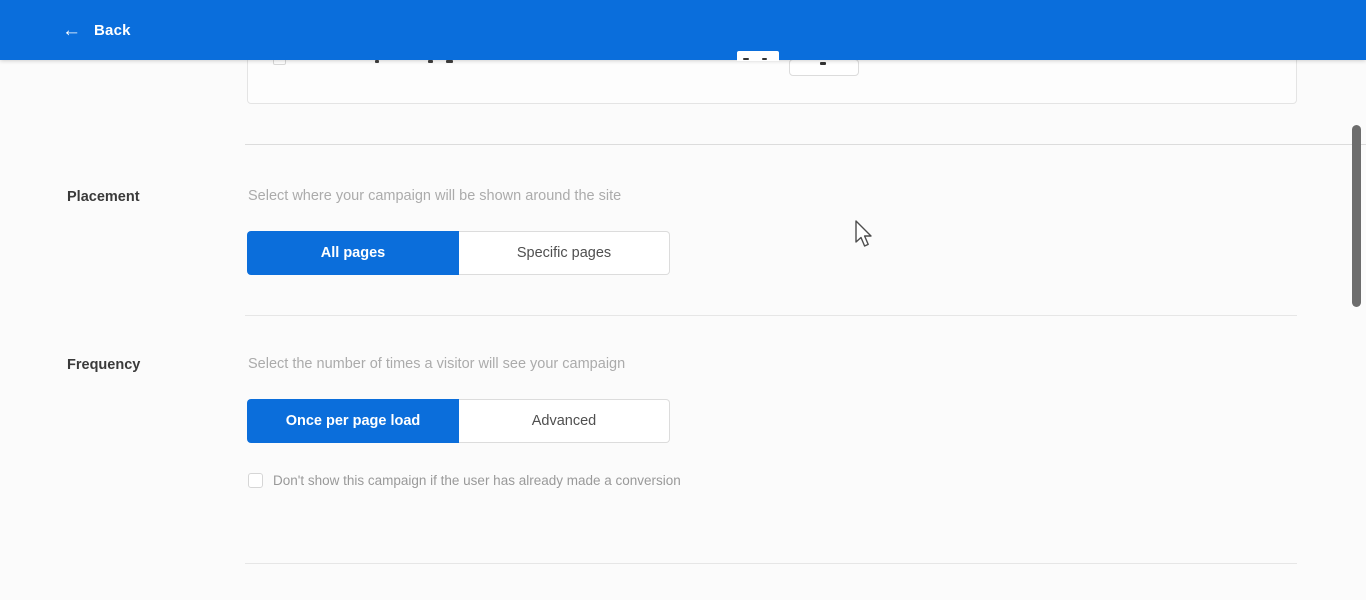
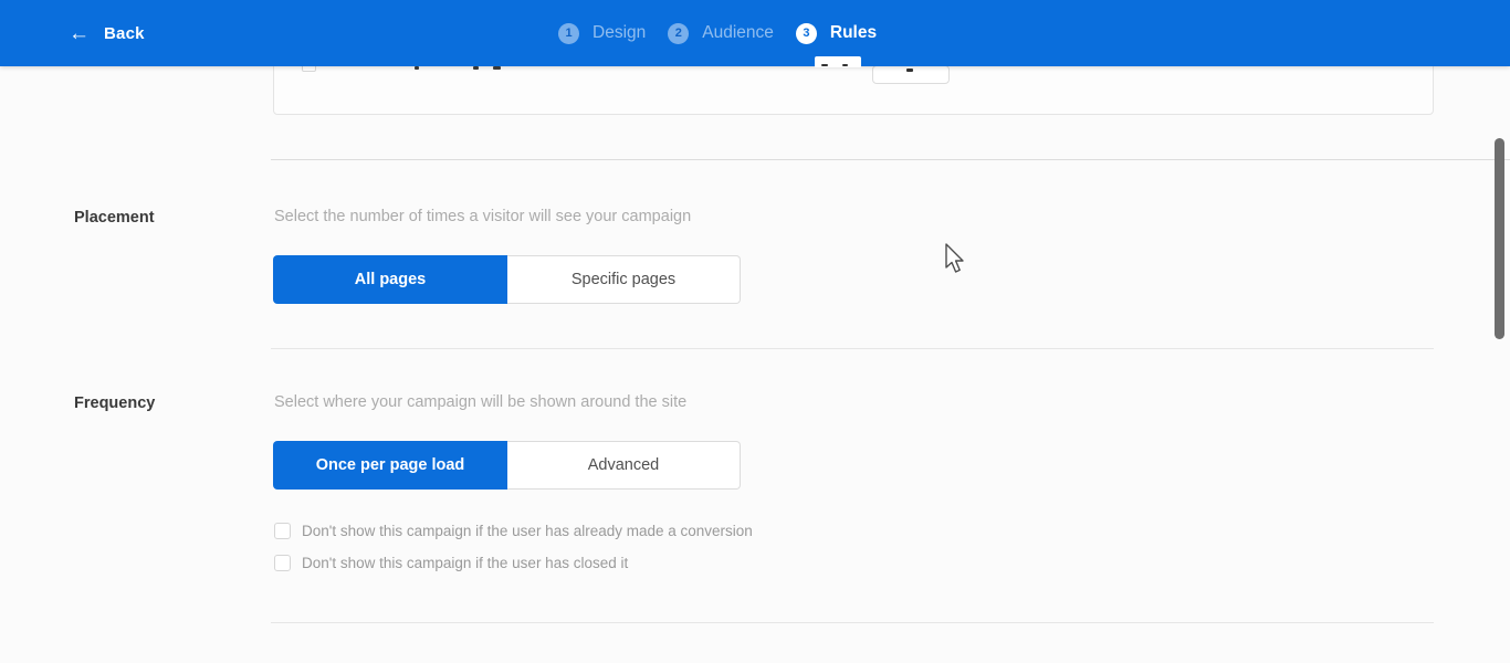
  Placement
- Select where your campaign will be shown around the site
+ Select the number of times a visitor will see your campaign
  All pages
  Specific pages
  Frequency
- Select the number of times a visitor will see your campaign
+ Select where your campaign will be shown around the site
  Once per page load
  Advanced
  Don't show this campaign if the user has already made a conversion
+ Don't show this campaign if the user has closed it
  ←
  Back
+ 1
+ Design
+ 2
+ Audience
+ 3
+ Rules
